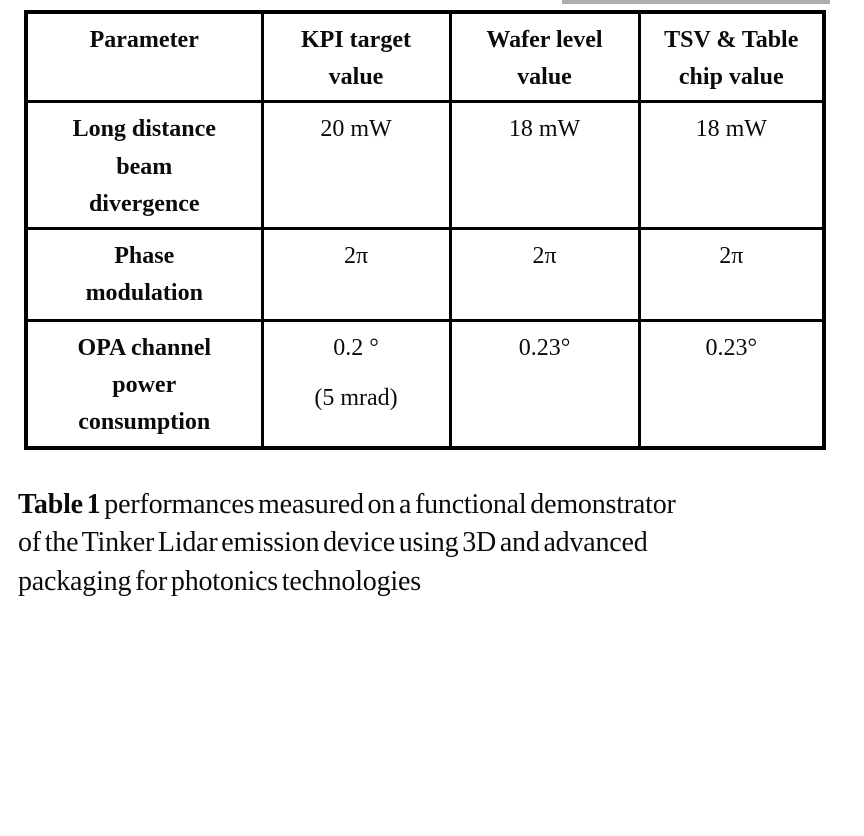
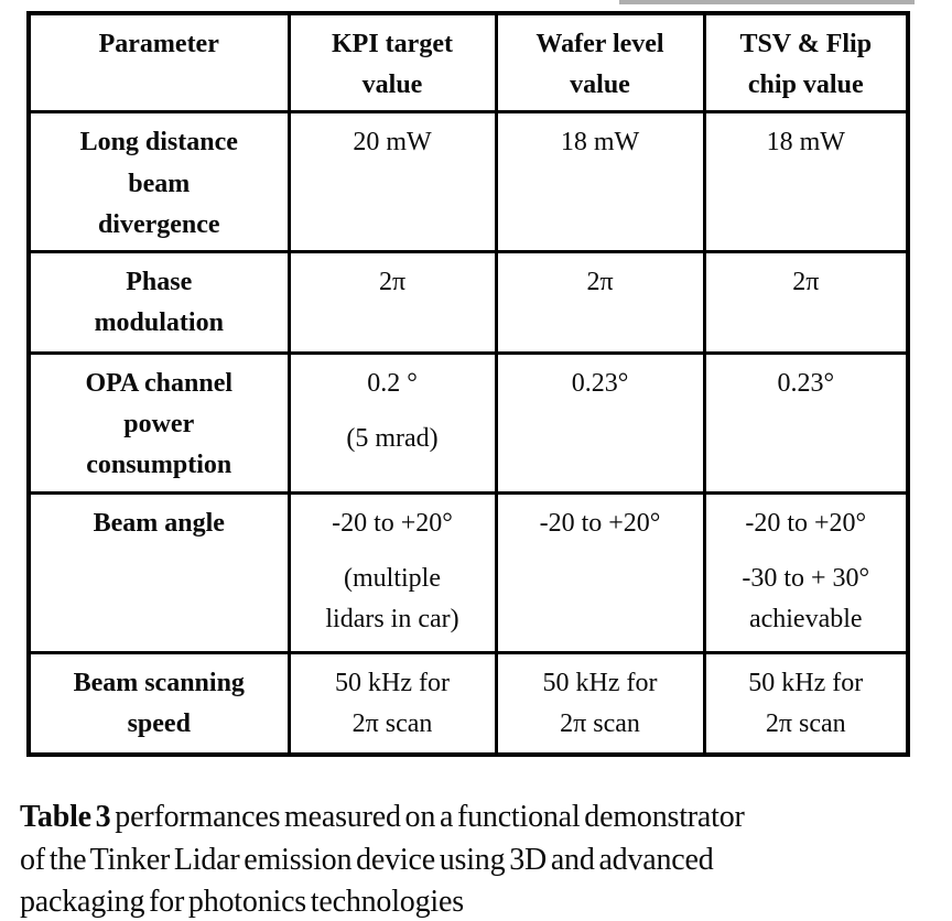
- Parameter	KPI target value	Wafer level value	TSV & Table chip value
+ Parameter	KPI target value	Wafer level value	TSV & Flip chip value
  Long distance beam divergence	20 mW	18 mW	18 mW
  Phase modulation	2π	2π	2π
  OPA channel power consumption	0.2 °(5 mrad)	0.23°	0.23°
+ Beam angle	-20 to +20°(multiple lidars in car)	-20 to +20°	-20 to +20°-30 to + 30° achievable
+ Beam scanning speed	50 kHz for 2π scan	50 kHz for 2π scan	50 kHz for 2π scan
- Table 1 performances measured on a functional demonstrator
+ Table 3 performances measured on a functional demonstrator
  of the Tinker Lidar emission device using 3D and advanced
  packaging for photonics technologies
